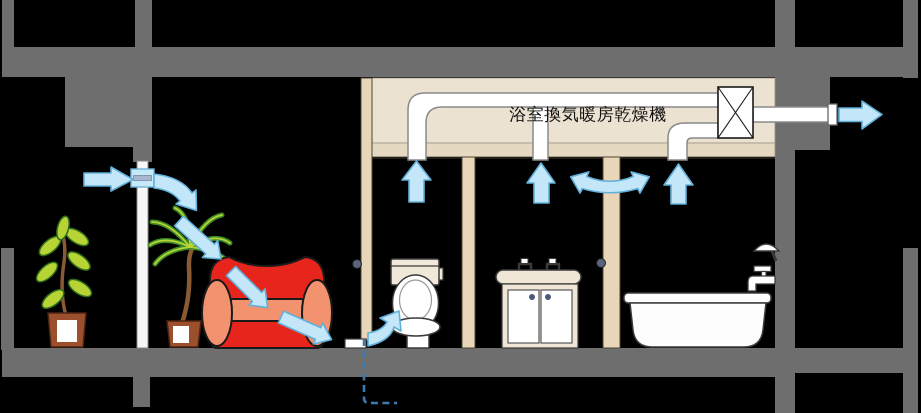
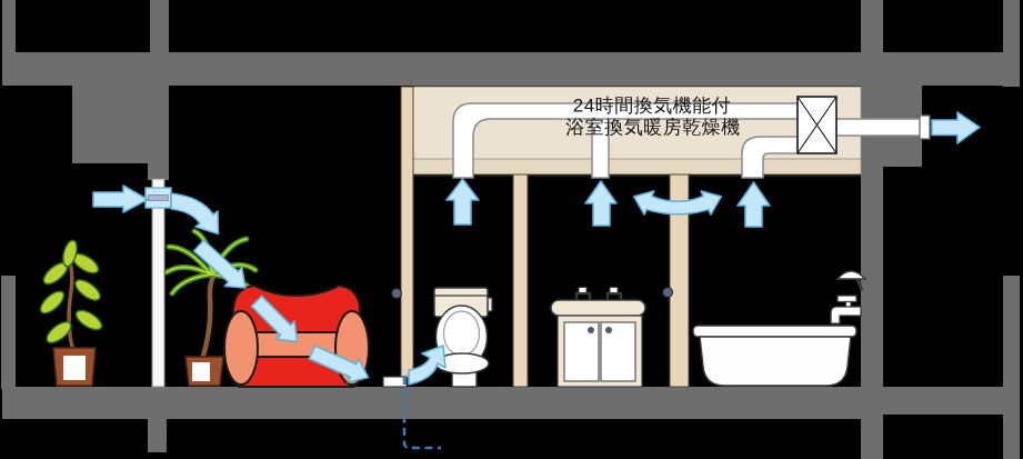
+ 24時間換気機能付
  浴室換気暖房乾燥機
